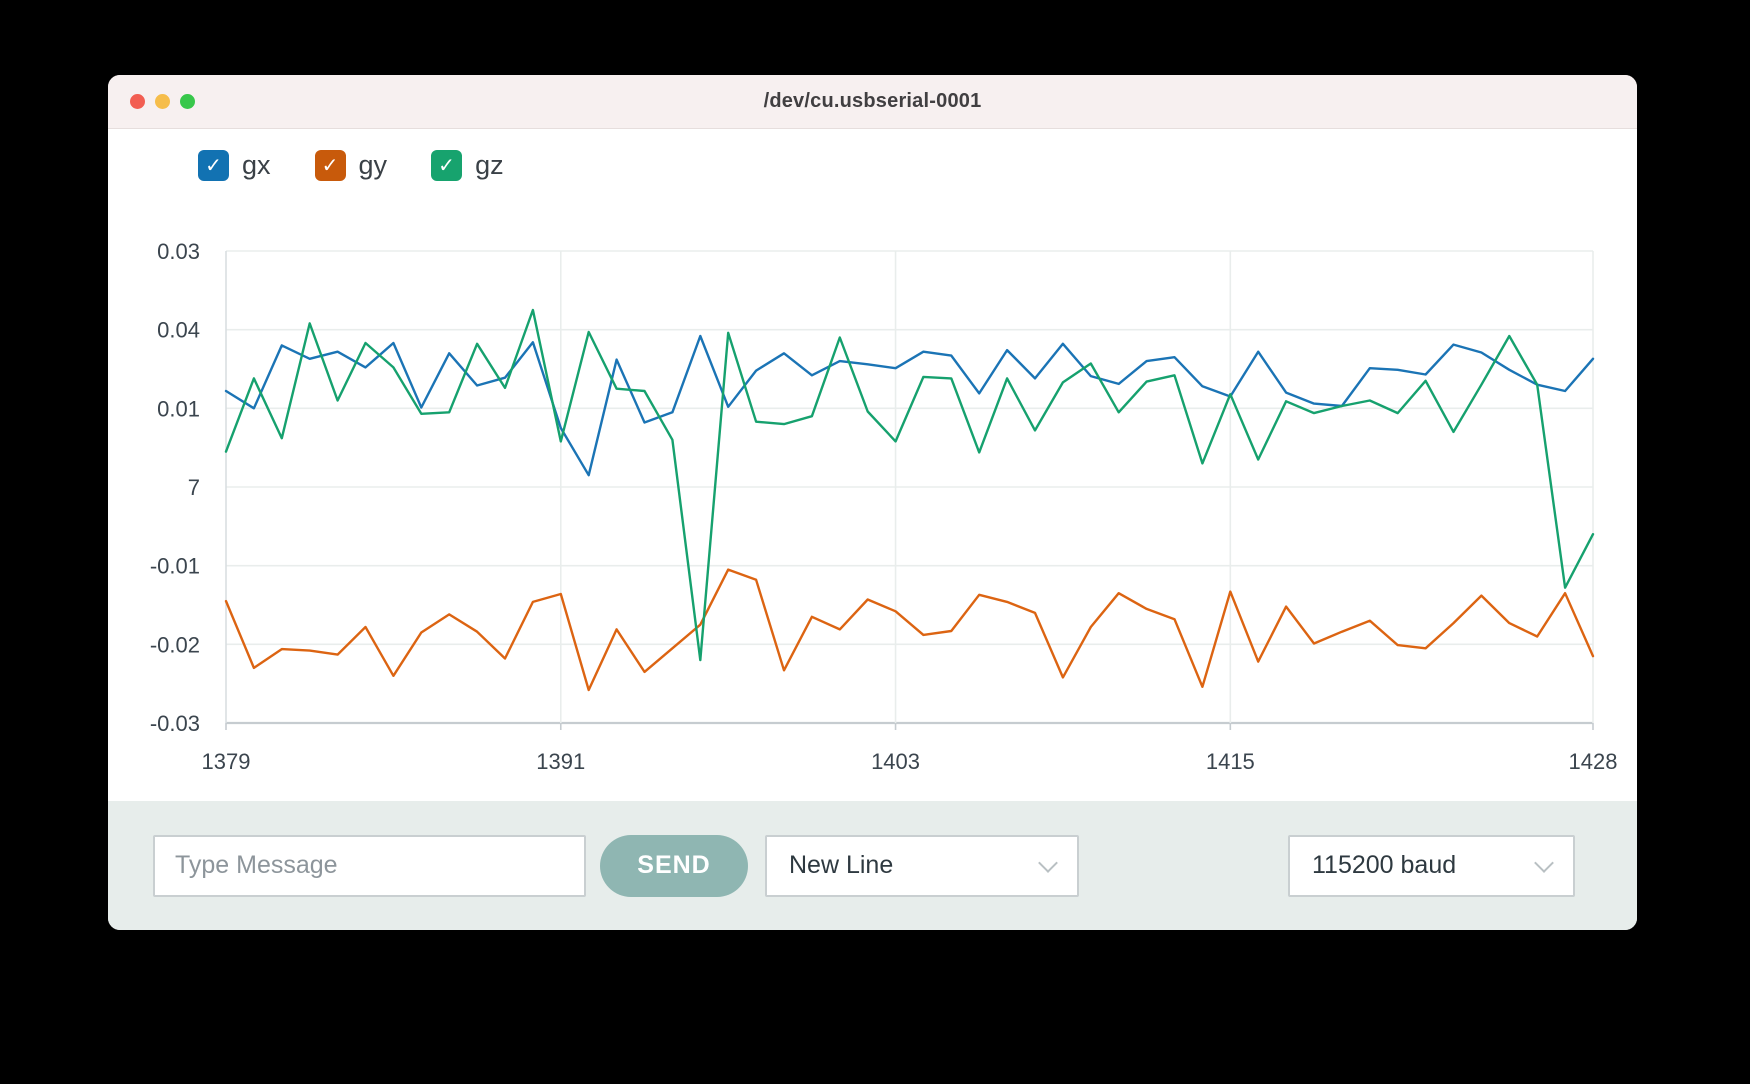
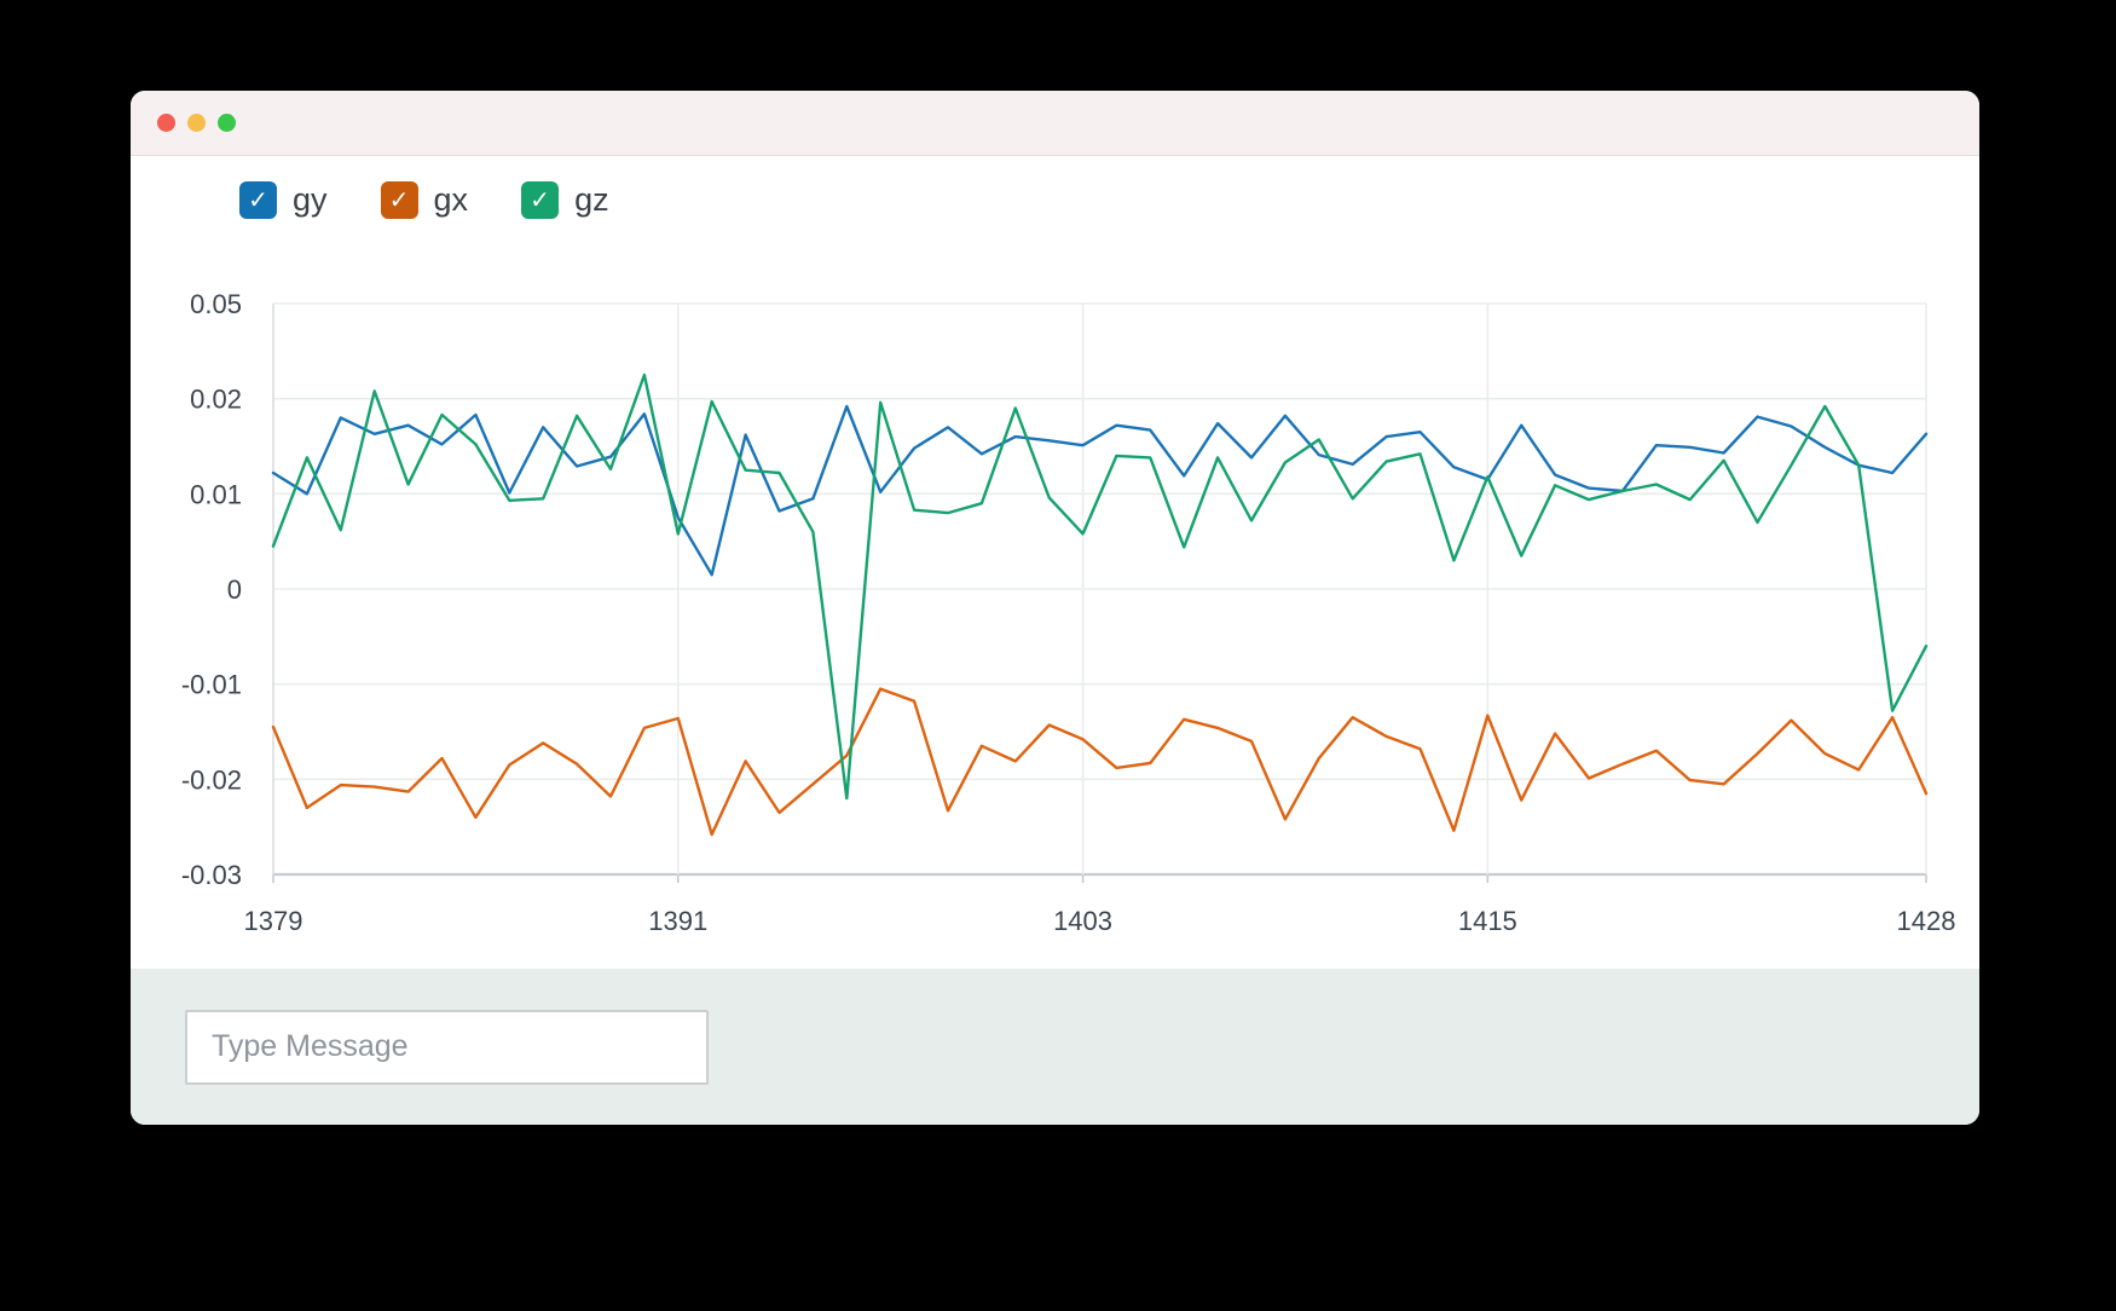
- /dev/cu.usbserial-0001
  ✓
- gx
+ gy
  ✓
- gy
+ gx
  ✓
  gz
- 0.03
+ 0.05
- 0.04
+ 0.02
  0.01
- 7
+ 0
  -0.01
  -0.02
  -0.03
  1379
  1391
  1403
  1415
  1428
  Type Message
- SEND
- New Line
- 115200 baud
